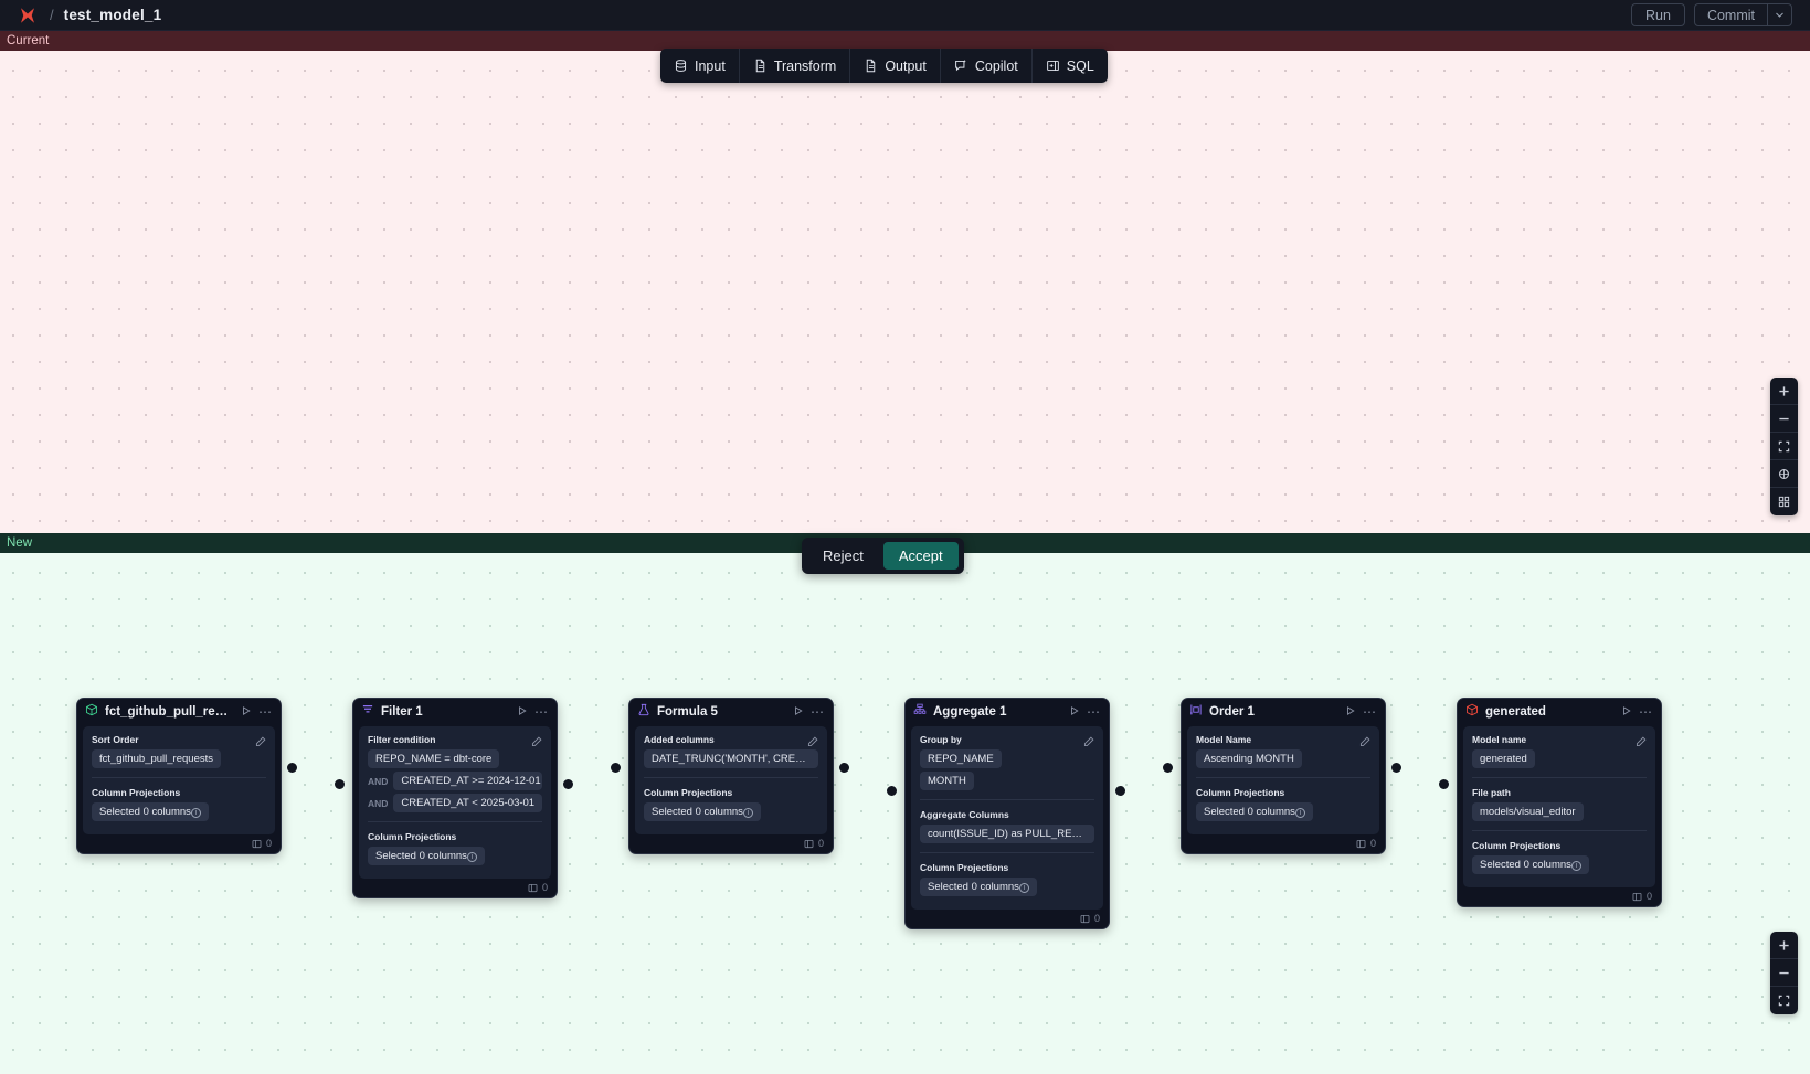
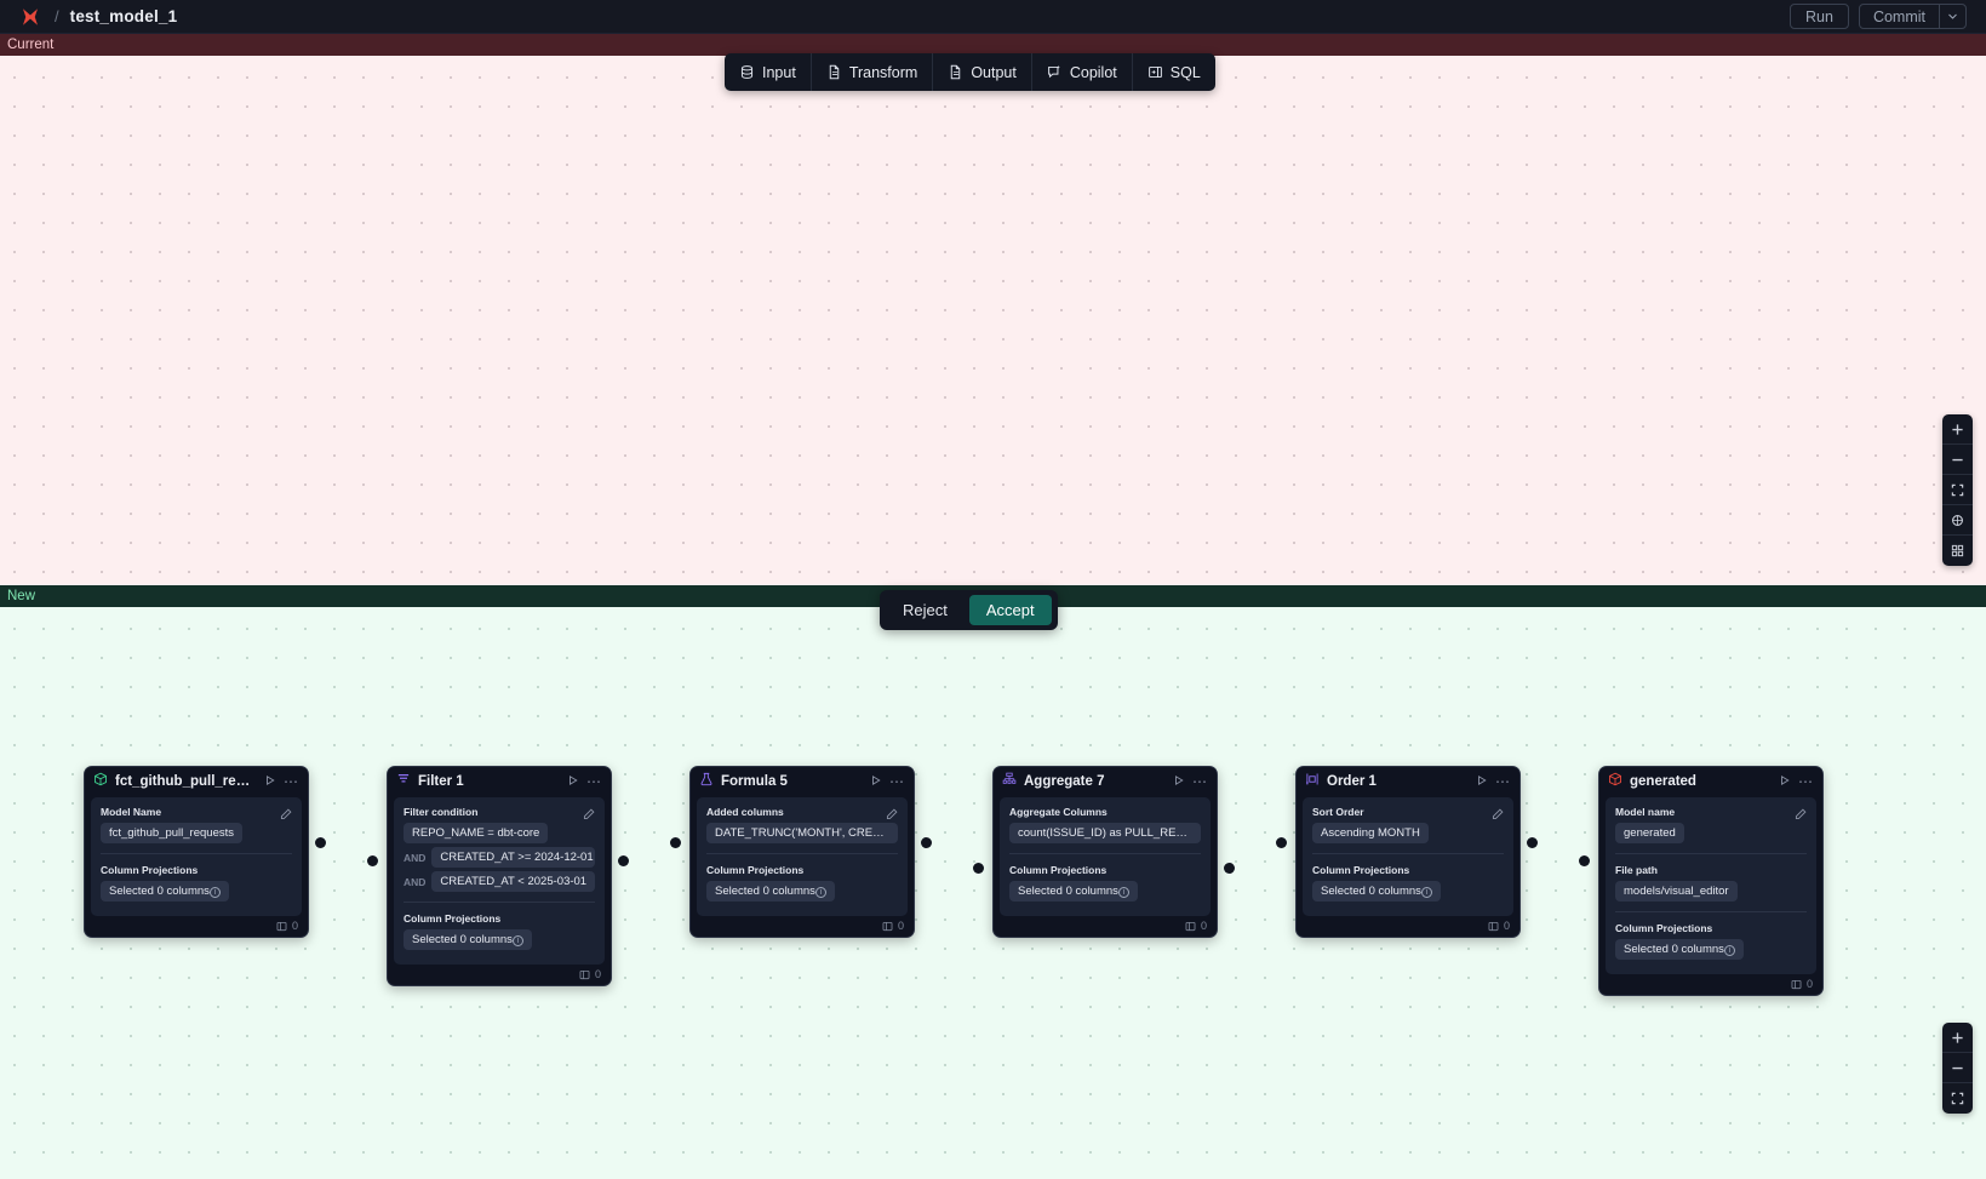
  /
  test_model_1
  Run
  Commit
  Current
  New
  Input
  Transform
  Output
  Copilot
  SQL
  Reject
  Accept
  fct_github_pull_reque
  ⋯
- Sort Order
+ Model Name
  fct_github_pull_requests
  Column Projections
  Selected 0 columns
  0
  Filter 1
  ⋯
  Filter condition
  REPO_NAME = dbt-core
  AND
  CREATED_AT >= 2024-12-01
  AND
  CREATED_AT < 2025-03-01
  Column Projections
  Selected 0 columns
  0
  Formula 5
  ⋯
  Added columns
  DATE_TRUNC('MONTH', CREATE
  Column Projections
  Selected 0 columns
  0
- Aggregate 1
+ Aggregate 7
  ⋯
- Group by
- REPO_NAME
- MONTH
  Aggregate Columns
  count(ISSUE_ID) as PULL_REQUE
  Column Projections
  Selected 0 columns
  0
  Order 1
  ⋯
- Model Name
+ Sort Order
  Ascending MONTH
  Column Projections
  Selected 0 columns
  0
  generated
  ⋯
  Model name
  generated
  File path
  models/visual_editor
  Column Projections
  Selected 0 columns
  0
